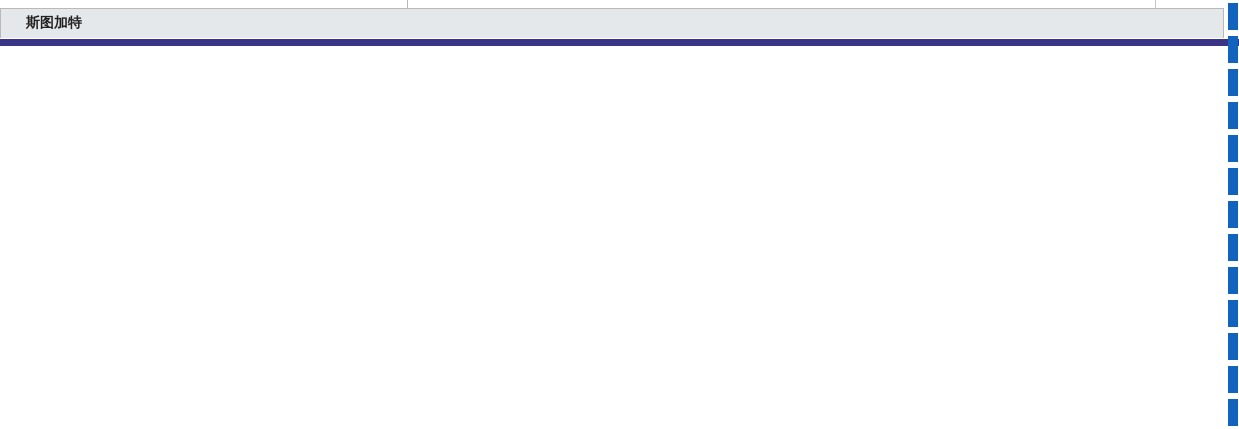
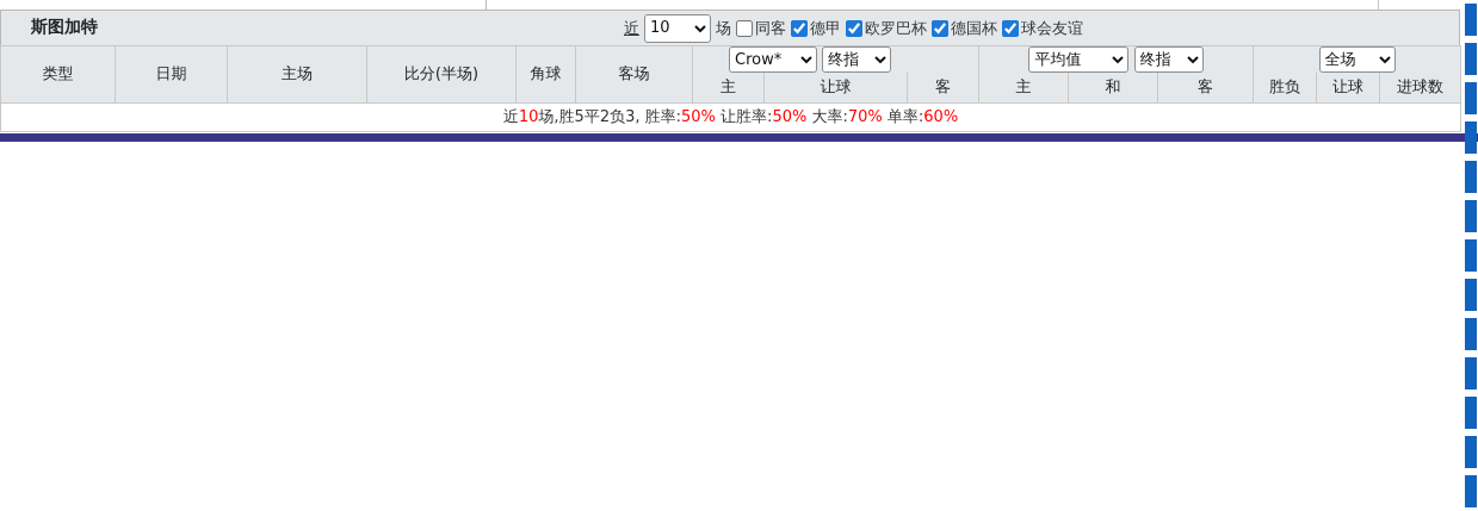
  斯图加特
+ 近
+ 10
+ 场
+ 同客
+ 德甲
+ 欧罗巴杯
+ 德国杯
+ 球会友谊
+ 类型	日期	主场	比分(半场)	角球	客场	Crow* 终指	平均值 终指	全场
+ 主	让球	客	主	和	客	胜负	让球	进球数
+ 近10场,胜5平2负3, 胜率:50% 让胜率:50% 大率:70% 单率:60%
